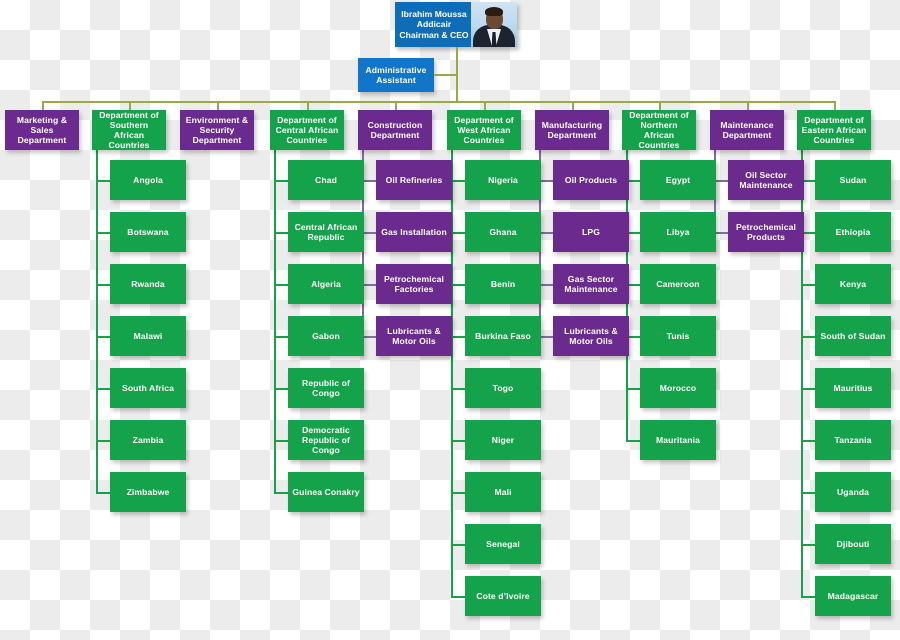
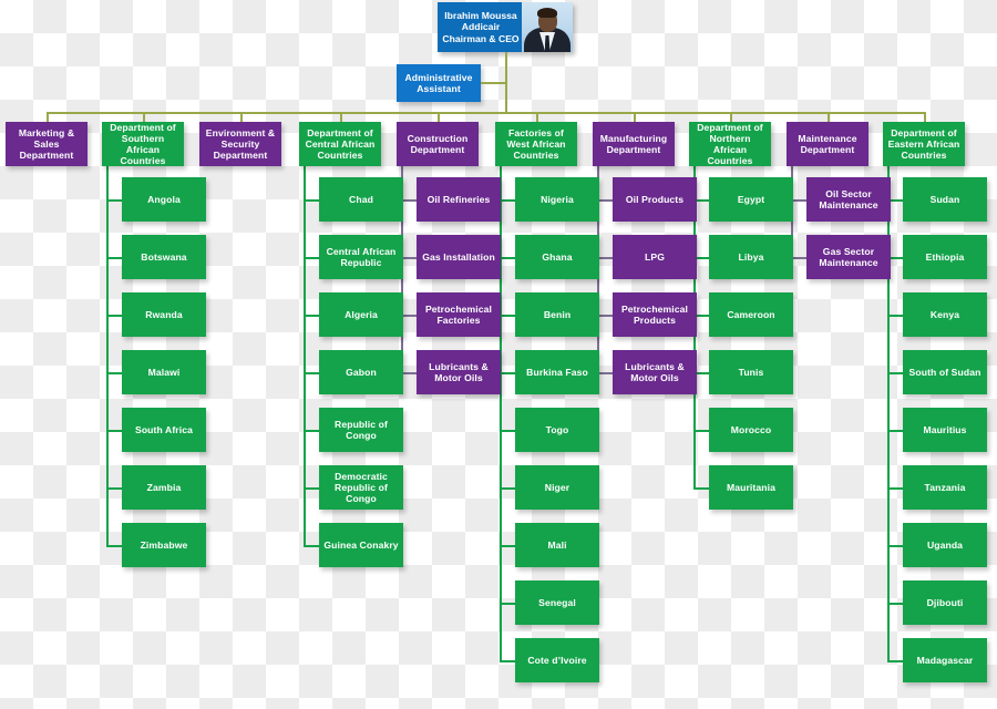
  Ibrahim Moussa
  Addicair
  Chairman & CEO
  Administrative Assistant
  Marketing & Sales Department
  Department of Southern African Countries
  Angola
  Botswana
  Rwanda
  Malawi
  South Africa
  Zambia
  Zimbabwe
  Environment & Security Department
  Department of Central African Countries
  Chad
  Central African Republic
  Algeria
  Gabon
  Republic of Congo
  Democratic Republic of Congo
  Guinea Conakry
  Construction Department
  Oil Refineries
  Gas Installation
  Petrochemical Factories
  Lubricants & Motor Oils
- Department of West African Countries
+ Factories of West African Countries
  Nigeria
  Ghana
  Benin
  Burkina Faso
  Togo
  Niger
  Mali
  Senegal
  Cote d’Ivoire
  Manufacturing Department
  Oil Products
  LPG
- Gas Sector Maintenance
+ Petrochemical Products
  Lubricants & Motor Oils
  Department of Northern African Countries
  Egypt
  Libya
  Cameroon
  Tunis
  Morocco
  Mauritania
  Maintenance Department
  Oil Sector Maintenance
- Petrochemical Products
+ Gas Sector Maintenance
  Department of Eastern African Countries
  Sudan
  Ethiopia
  Kenya
  South of Sudan
  Mauritius
  Tanzania
  Uganda
  Djibouti
  Madagascar
